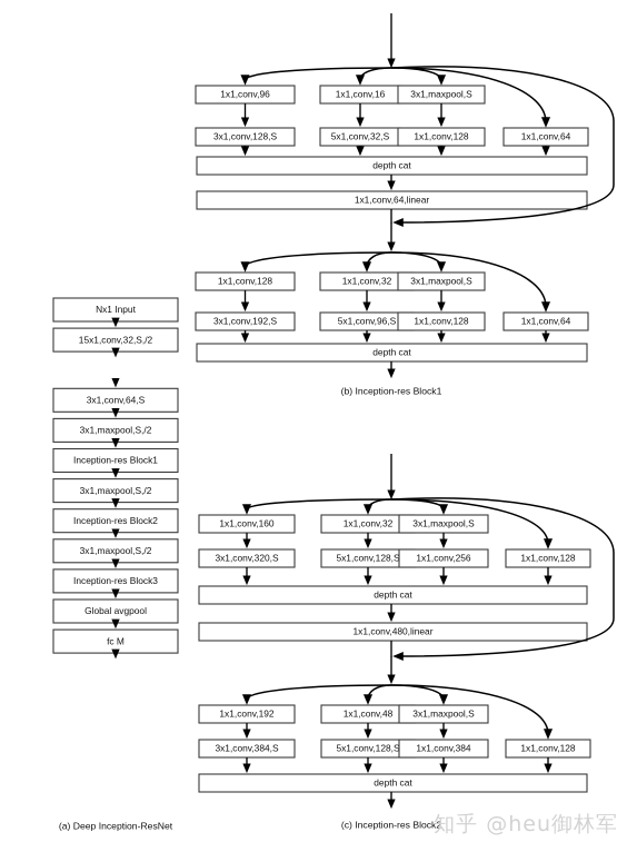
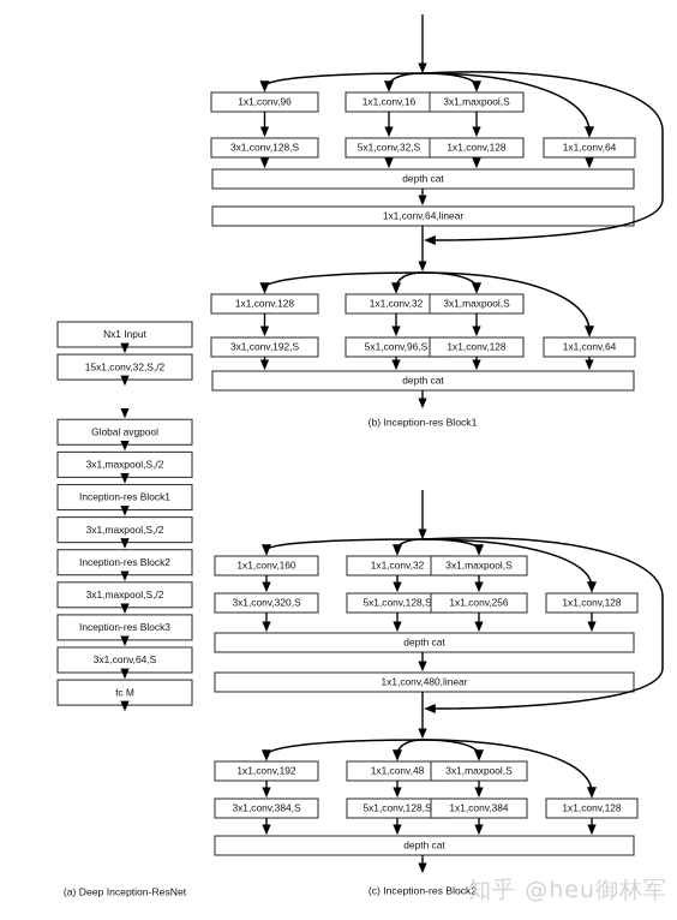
  Nx1 Input
  15x1,conv,32,S,/2
- 3x1,conv,64,S
+ Global avgpool
  3x1,maxpool,S,/2
  Inception-res Block1
  3x1,maxpool,S,/2
  Inception-res Block2
  3x1,maxpool,S,/2
  Inception-res Block3
- Global avgpool
+ 3x1,conv,64,S
  fc M
  (a) Deep Inception-ResNet
  1x1,conv,96
  1x1,conv,16
  3x1,maxpool,S
  3x1,conv,128,S
  5x1,conv,32,S
  1x1,conv,128
  1x1,conv,64
  depth cat
  1x1,conv,64,linear
  1x1,conv,128
  1x1,conv,32
  3x1,maxpool,S
  3x1,conv,192,S
  5x1,conv,96,S
  1x1,conv,128
  1x1,conv,64
  depth cat
  (b) Inception-res Block1
  1x1,conv,160
  1x1,conv,32
  3x1,maxpool,S
  3x1,conv,320,S
  5x1,conv,128,S
  1x1,conv,256
  1x1,conv,128
  depth cat
  1x1,conv,480,linear
  1x1,conv,192
  1x1,conv,48
  3x1,maxpool,S
  3x1,conv,384,S
  5x1,conv,128,S
  1x1,conv,384
  1x1,conv,128
  depth cat
  (c) Inception-res Block2
  知乎 @heu御林军
